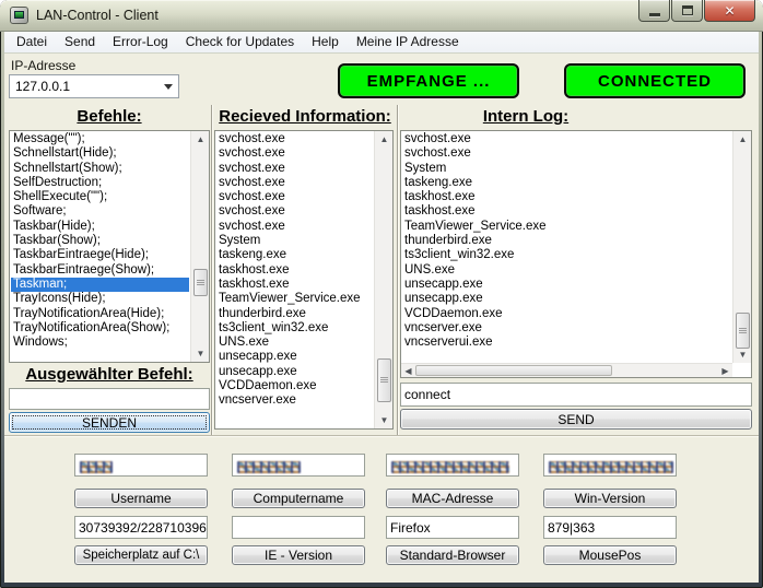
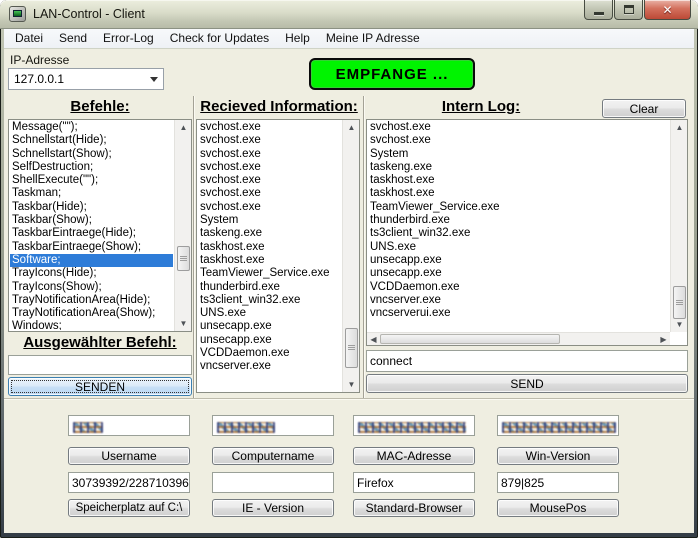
  LAN-Control - Client
  ✕
  Datei
  Send
  Error-Log
  Check for Updates
  Help
  Meine IP Adresse
  IP-Adresse
  127.0.0.1
  EMPFANGE ...
- CONNECTED
  Befehle:
  Recieved Information:
  Intern Log:
+ Clear
  Message("");
  Schnellstart(Hide);
  Schnellstart(Show);
  SelfDestruction;
  ShellExecute("");
- Software;
+ Taskman;
  Taskbar(Hide);
  Taskbar(Show);
  TaskbarEintraege(Hide);
  TaskbarEintraege(Show);
- Taskman;
+ Software;
  TrayIcons(Hide);
+ TrayIcons(Show);
  TrayNotificationArea(Hide);
  TrayNotificationArea(Show);
  Windows;
  ▲
  ▼
  svchost.exe
  svchost.exe
  svchost.exe
  svchost.exe
  svchost.exe
  svchost.exe
  svchost.exe
  System
  taskeng.exe
  taskhost.exe
  taskhost.exe
  TeamViewer_Service.exe
  thunderbird.exe
  ts3client_win32.exe
  UNS.exe
  unsecapp.exe
  unsecapp.exe
  VCDDaemon.exe
  vncserver.exe
  ▲
  ▼
  svchost.exe
  svchost.exe
  System
  taskeng.exe
  taskhost.exe
  taskhost.exe
  TeamViewer_Service.exe
  thunderbird.exe
  ts3client_win32.exe
  UNS.exe
  unsecapp.exe
  unsecapp.exe
  VCDDaemon.exe
  vncserver.exe
  vncserverui.exe
  ▲
  ▼
  ◀
  ▶
  Ausgewählter Befehl:
  SENDEN
  connect
  SEND
  Username
  Computername
  MAC-Adresse
  Win-Version
  30739392/228710396
  Speicherplatz auf C:\
  IE - Version
  Firefox
  Standard-Browser
- 879|363
+ 879|825
  MousePos
